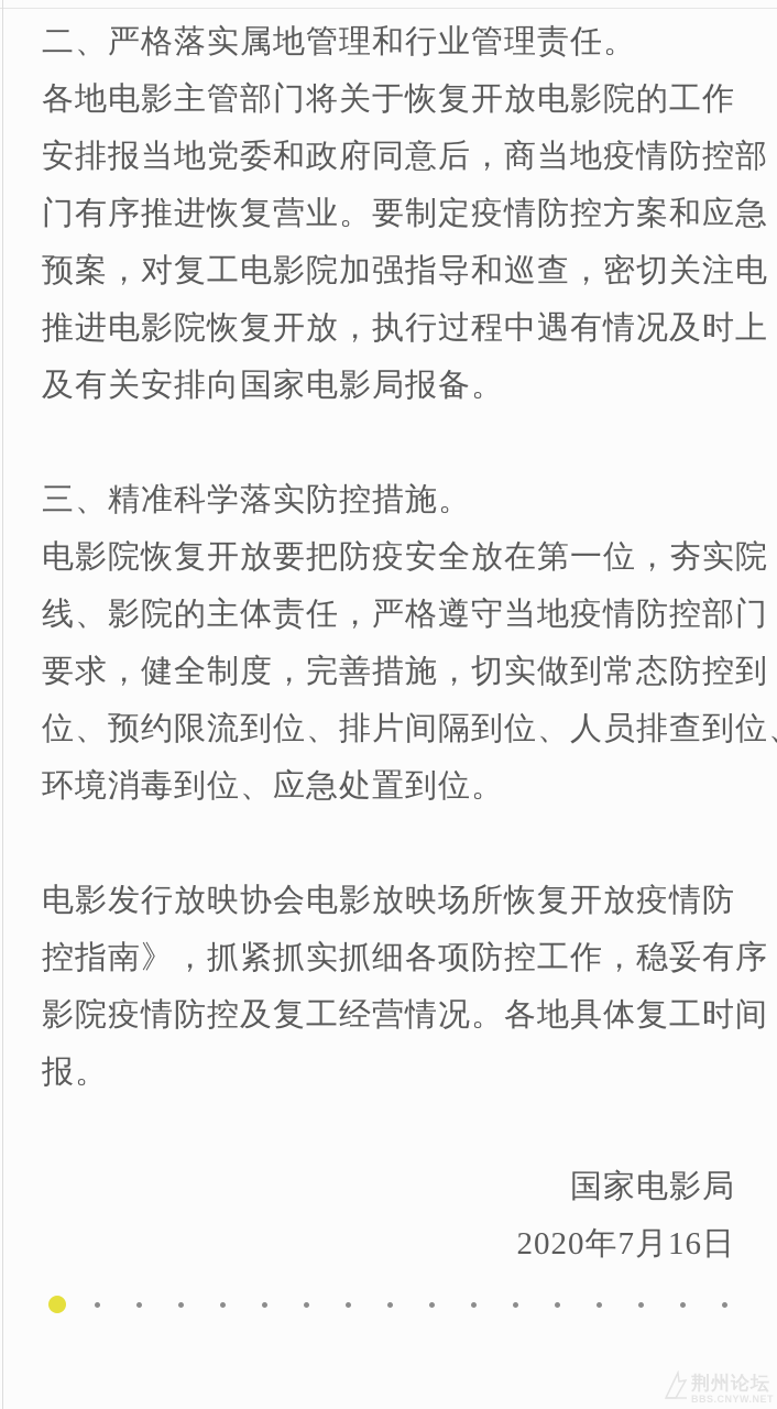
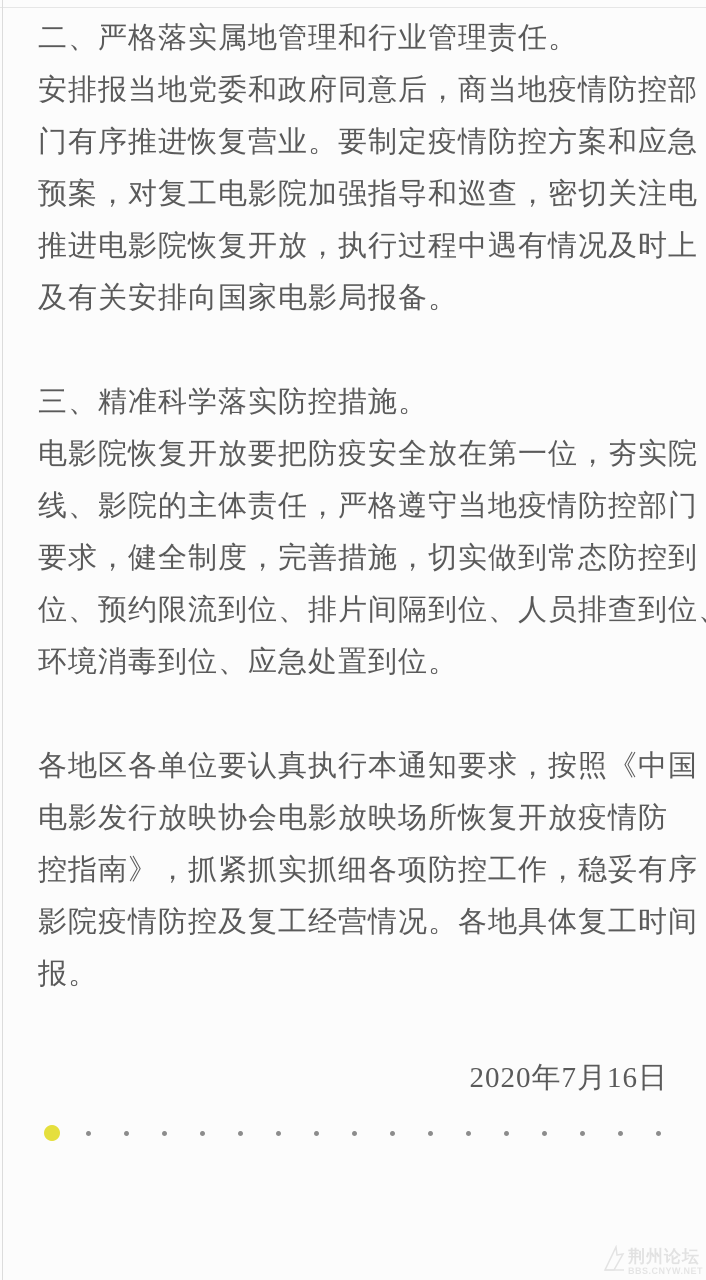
  二、严格落实属地管理和行业管理责任。
- 各地电影主管部门将关于恢复开放电影院的工作
  安排报当地党委和政府同意后，商当地疫情防控部
  门有序推进恢复营业。要制定疫情防控方案和应急
  预案，对复工电影院加强指导和巡查，密切关注电
  推进电影院恢复开放，执行过程中遇有情况及时上
  及有关安排向国家电影局报备。
  三、精准科学落实防控措施。
  电影院恢复开放要把防疫安全放在第一位，夯实院
  线、影院的主体责任，严格遵守当地疫情防控部门
  要求，健全制度，完善措施，切实做到常态防控到
  位、预约限流到位、排片间隔到位、人员排查到位
  环境消毒到位、应急处置到位。
+ 各地区各单位要认真执行本通知要求，按照《中国
  电影发行放映协会电影放映场所恢复开放疫情防
  控指南》，抓紧抓实抓细各项防控工作，稳妥有序
  影院疫情防控及复工经营情况。各地具体复工时间
  报。
- 国家电影局
  2020年7月16日
  荆州论坛
  BBS.CNYW.NET
